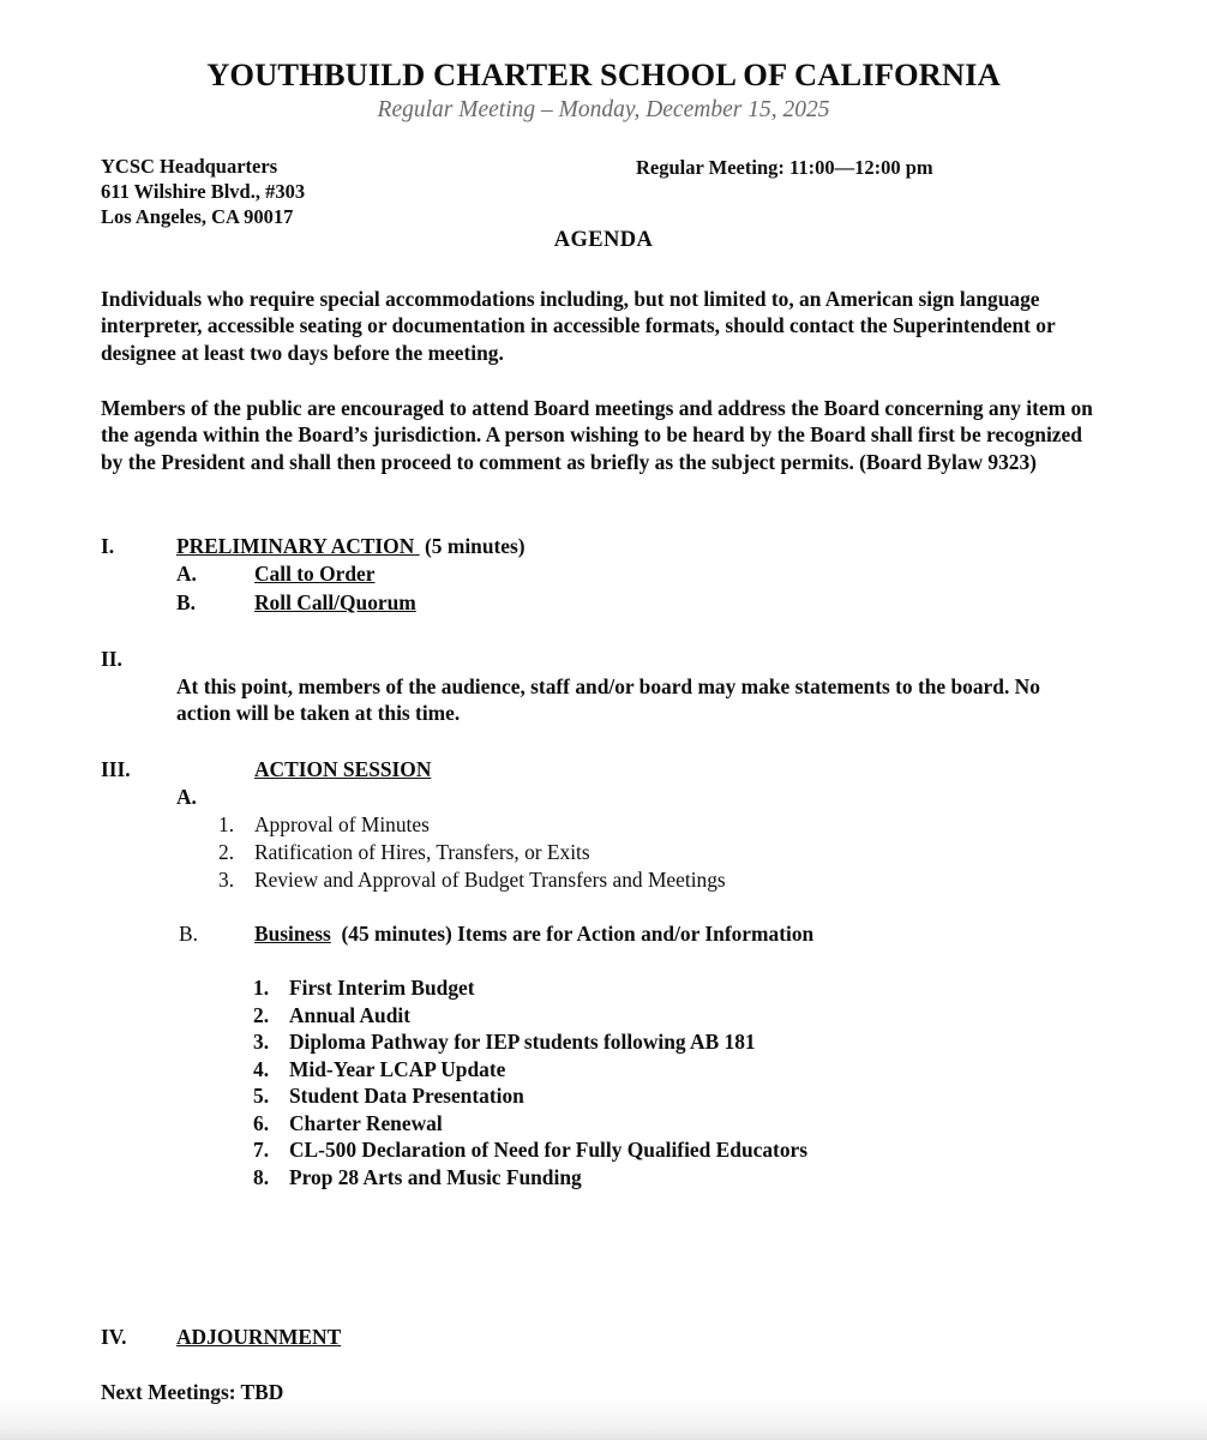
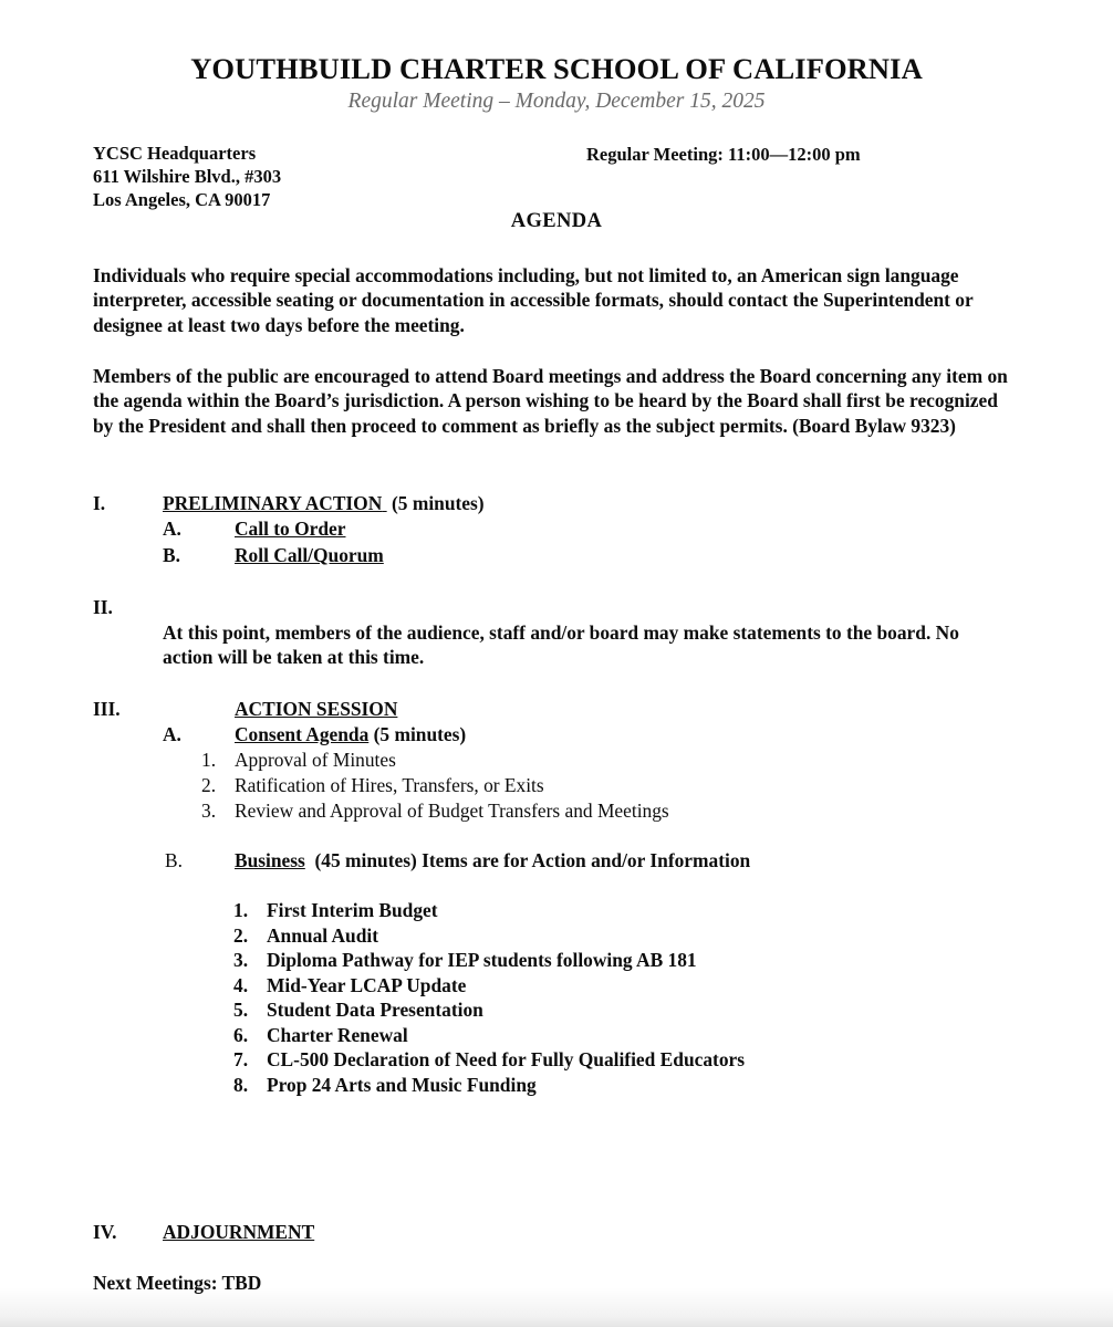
  YOUTHBUILD CHARTER SCHOOL OF CALIFORNIA
  Regular Meeting – Monday, December 15, 2025
  YCSC Headquarters
  611 Wilshire Blvd., #303
  Los Angeles, CA 90017
  Regular Meeting: 11:00—12:00 pm
  AGENDA
  Individuals who require special accommodations including, but not limited to, an American sign language interpreter, accessible seating or documentation in accessible formats, should contact the Superintendent or designee at least two days before the meeting.
  Members of the public are encouraged to attend Board meetings and address the Board concerning any item on the agenda within the Board’s jurisdiction. A person wishing to be heard by the Board shall first be recognized by the President and shall then proceed to comment as briefly as the subject permits. (Board Bylaw 9323)
  I.
  PRELIMINARY ACTION (5 minutes)
  A.
  Call to Order
  B.
  Roll Call/Quorum
  II.
  At this point, members of the audience, staff and/or board may make statements to the board. No action will be taken at this time.
  III.
  ACTION SESSION
  A.
+ Consent Agenda (5 minutes)
  1.
  Approval of Minutes
  2.
  Ratification of Hires, Transfers, or Exits
  3.
  Review and Approval of Budget Transfers and Meetings
  B.
  Business (45 minutes) Items are for Action and/or Information
  1.
  First Interim Budget
  2.
  Annual Audit
  3.
  Diploma Pathway for IEP students following AB 181
  4.
  Mid-Year LCAP Update
  5.
  Student Data Presentation
  6.
  Charter Renewal
  7.
  CL-500 Declaration of Need for Fully Qualified Educators
  8.
- Prop 28 Arts and Music Funding
+ Prop 24 Arts and Music Funding
  IV.
  ADJOURNMENT
  Next Meetings: TBD
